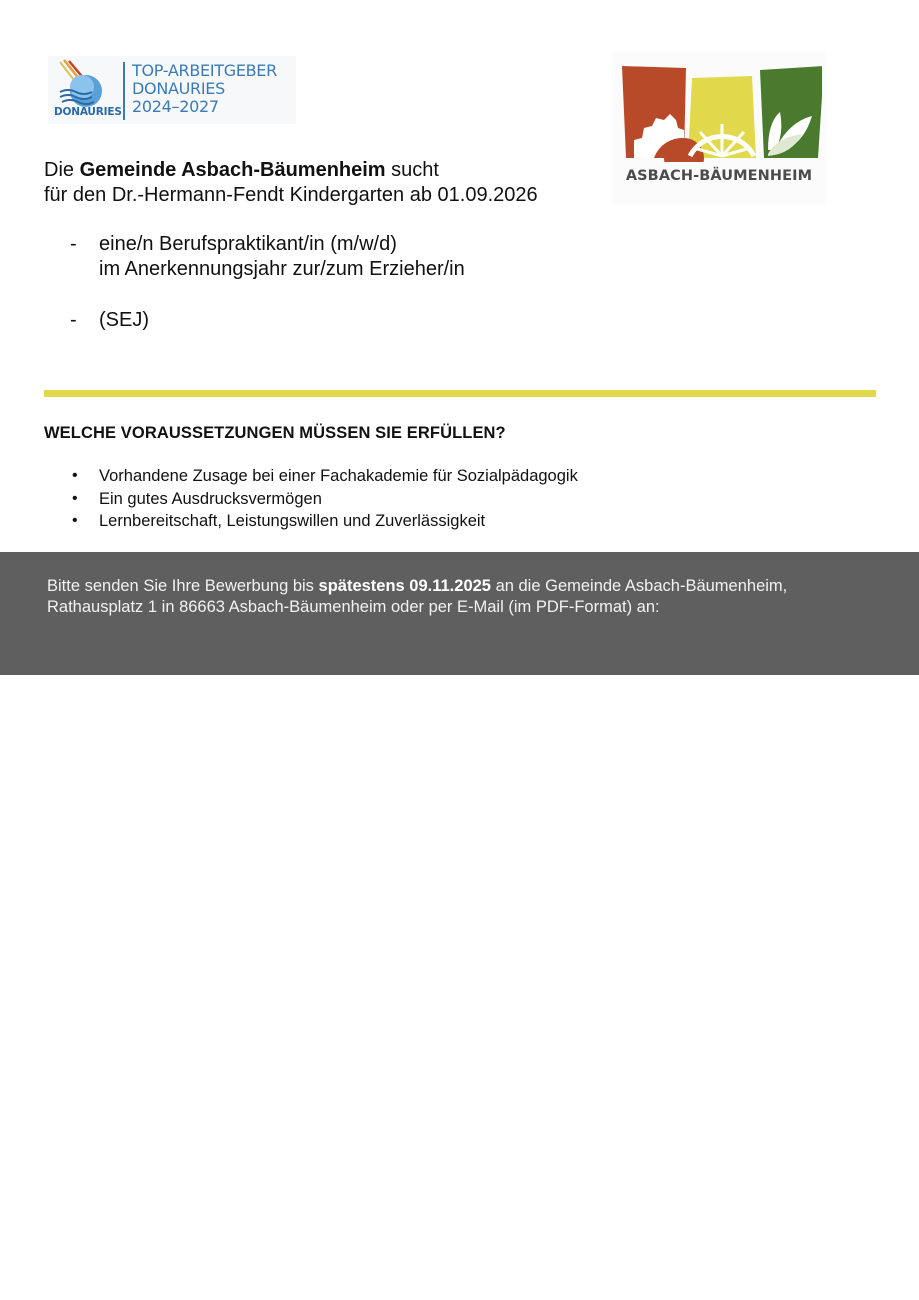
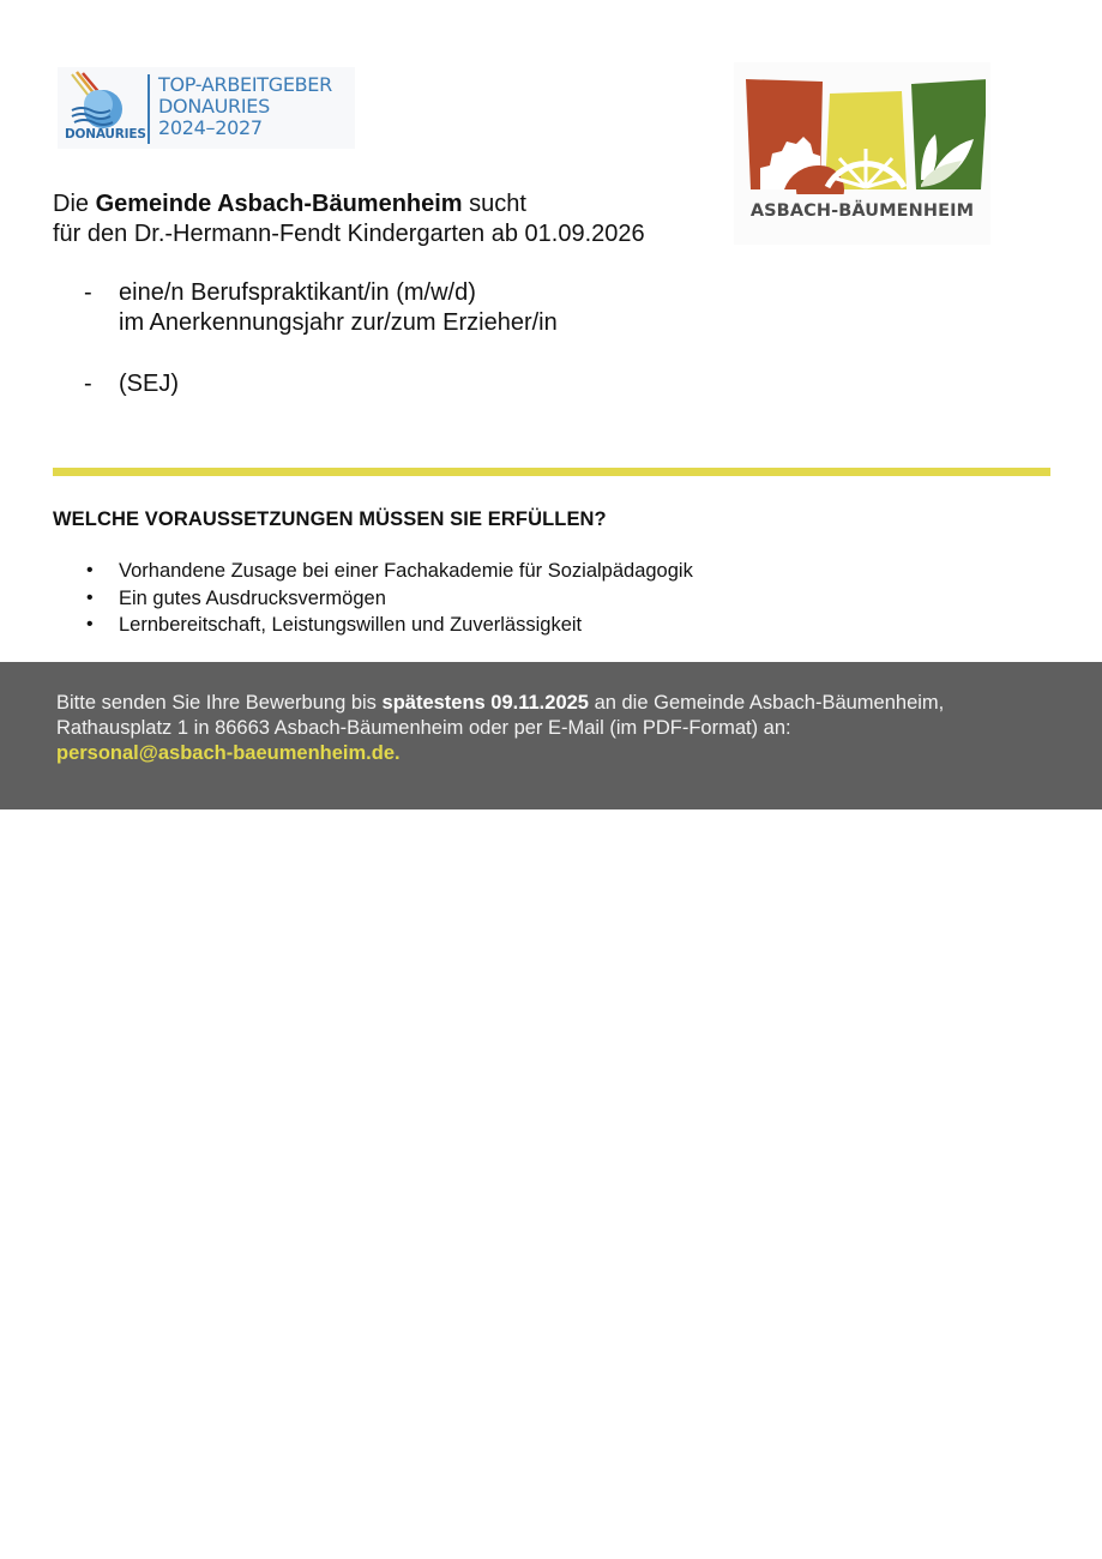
  DONAURIES
  TOP-ARBEITGEBER
  DONAURIES
  2024–2027
  ASBACH-BÄUMENHEIM
  Die Gemeinde Asbach-Bäumenheim sucht
  für den Dr.-Hermann-Fendt Kindergarten ab 01.09.2026
  -
  eine/n Berufspraktikant/in (m/w/d)
  im Anerkennungsjahr zur/zum Erzieher/in
  -
  (SEJ)
  WELCHE VORAUSSETZUNGEN MÜSSEN SIE ERFÜLLEN?
  •
  Vorhandene Zusage bei einer Fachakademie für Sozialpädagogik
  •
  Ein gutes Ausdrucksvermögen
  •
  Lernbereitschaft, Leistungswillen und Zuverlässigkeit
  Bitte senden Sie Ihre Bewerbung bis spätestens 09.11.2025 an die Gemeinde Asbach-Bäumenheim, Rathausplatz 1 in 86663 Asbach-Bäumenheim oder per E-Mail (im PDF-Format) an:
+ personal@asbach-baeumenheim.de.
